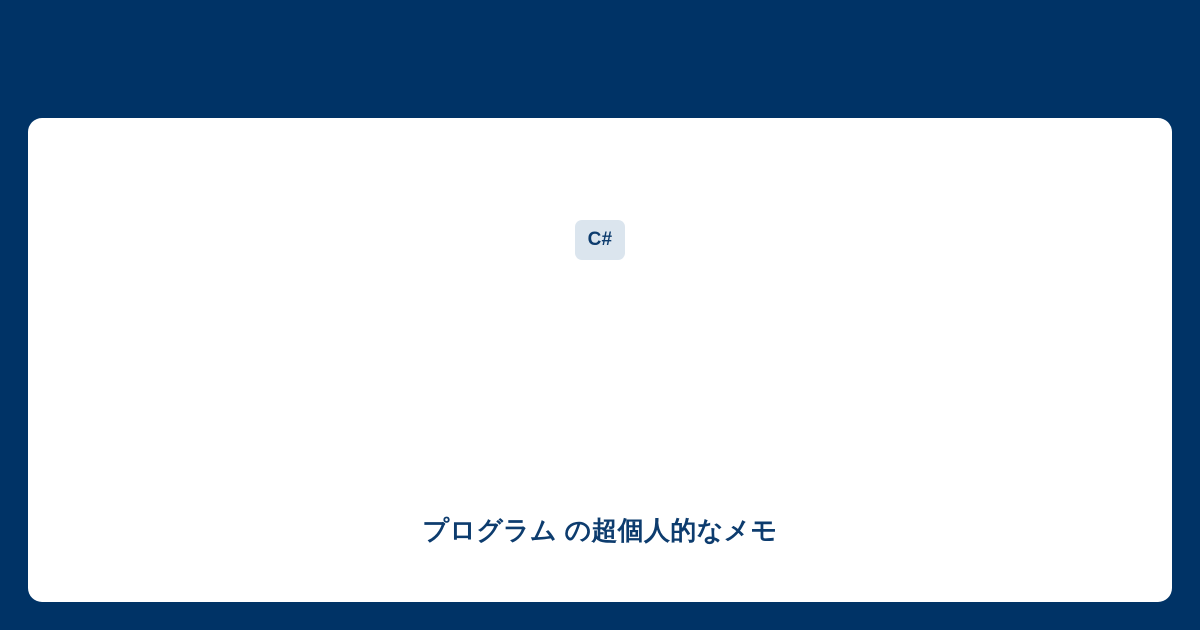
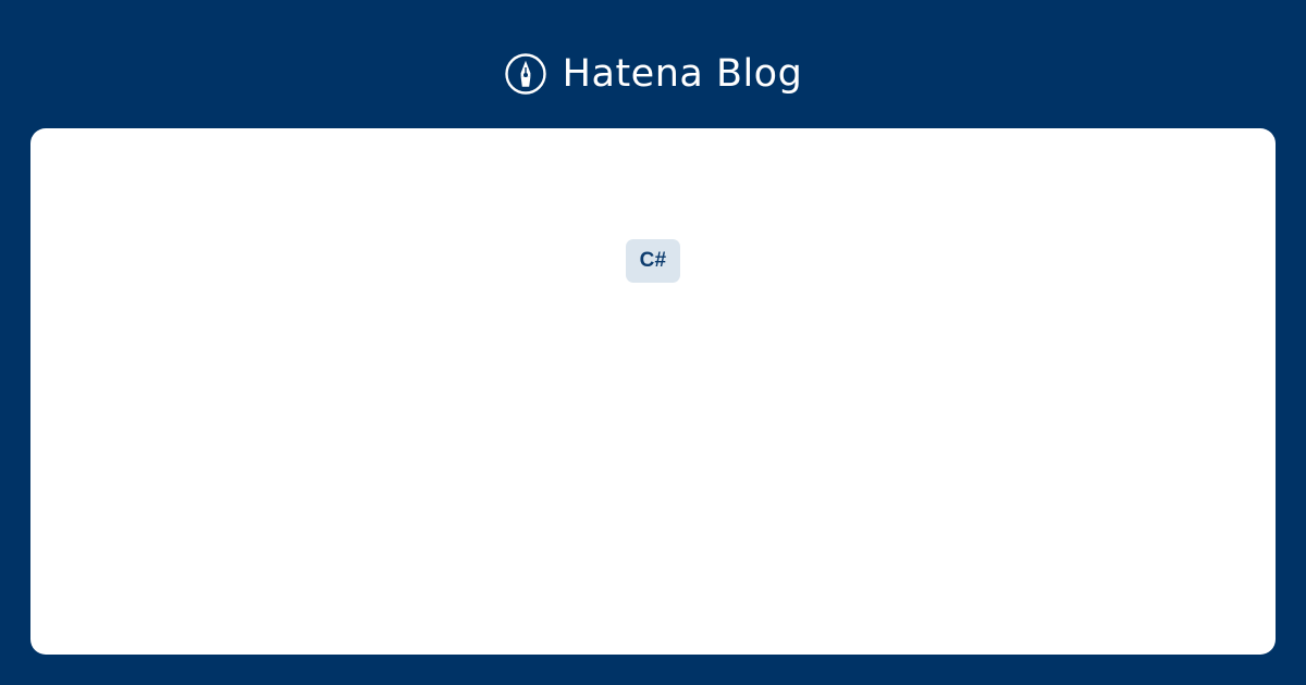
+ Hatena Blog
  C#
- プログラム の超個人的なメモ
